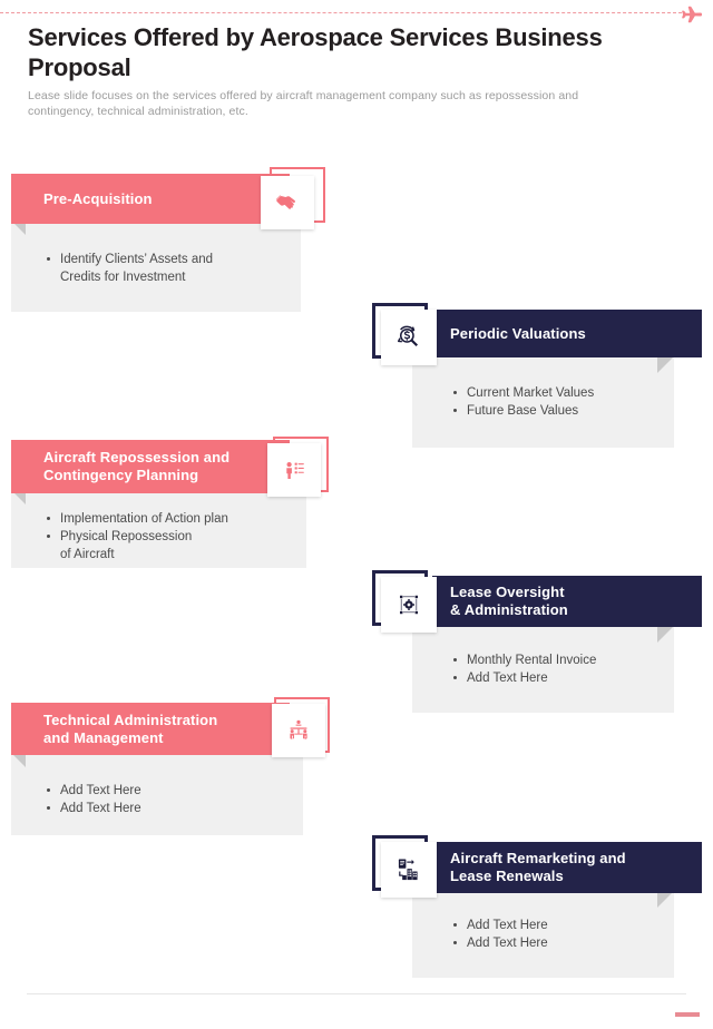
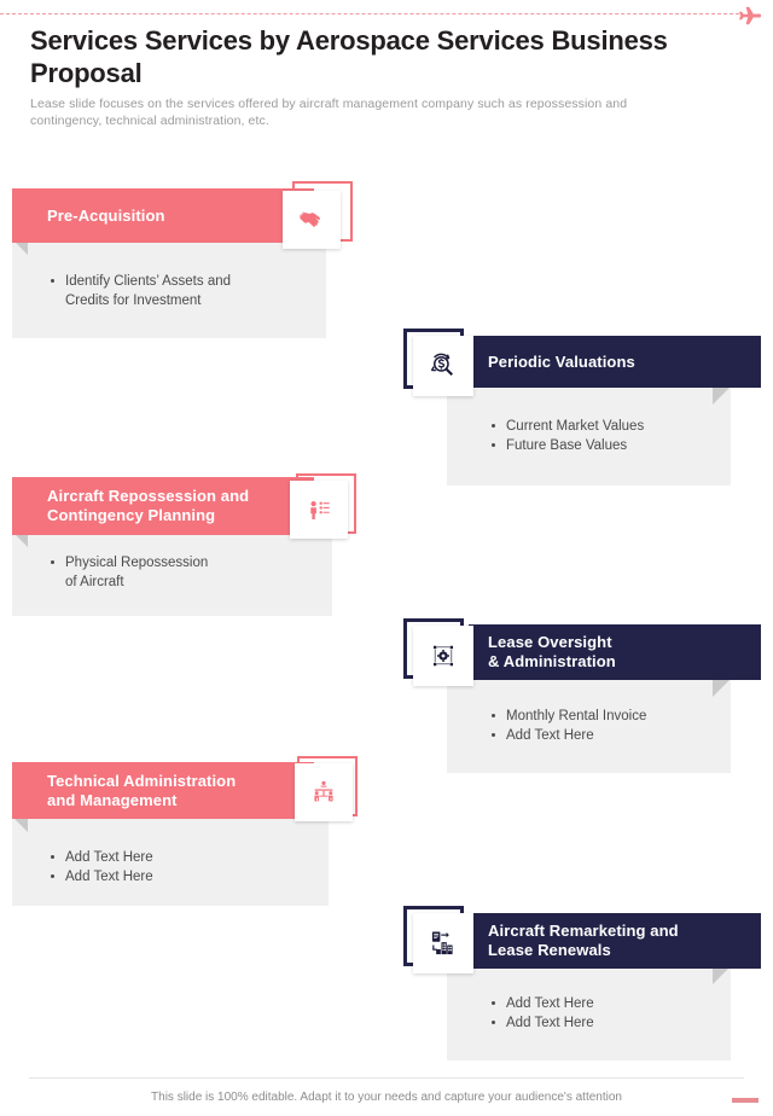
- Services Offered by Aerospace Services Business Proposal
+ Services Services by Aerospace Services Business Proposal
  Lease slide focuses on the services offered by aircraft management company such as repossession and contingency, technical administration, etc.
  Pre-Acquisition
  Identify Clients’ Assets and
  Credits for Investment
  Periodic Valuations
  Current Market Values
  Future Base Values
  Aircraft Repossession and
  Contingency Planning
- Implementation of Action plan
  Physical Repossession
  of Aircraft
  Lease Oversight
  & Administration
  Monthly Rental Invoice
  Add Text Here
  Technical Administration
  and Management
  Add Text Here
  Add Text Here
  Aircraft Remarketing and
  Lease Renewals
  Add Text Here
  Add Text Here
+ This slide is 100% editable. Adapt it to your needs and capture your audience's attention
